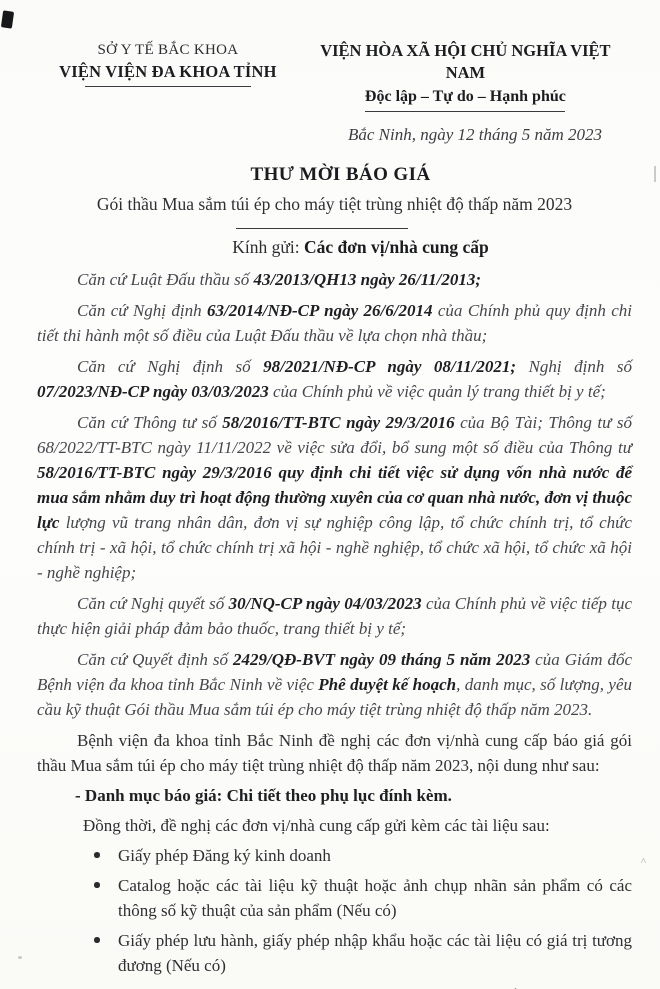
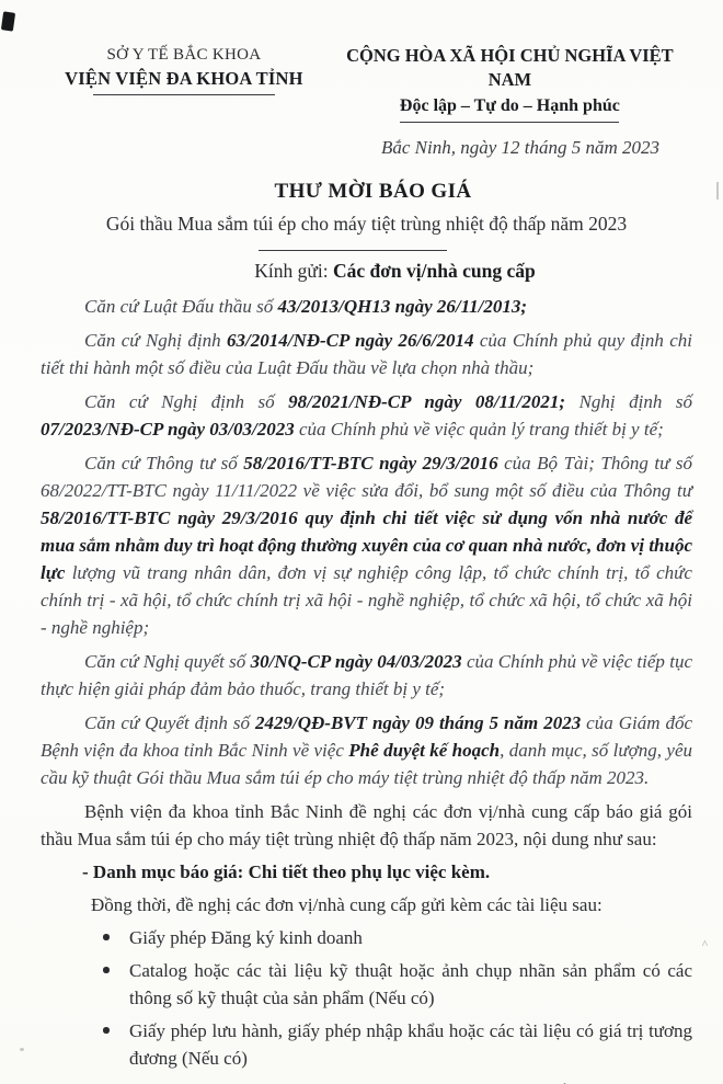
  ^
  SỞ Y TẾ BẮC KHOA
  VIỆN VIỆN ĐA KHOA TỈNH
- VIỆN HÒA XÃ HỘI CHỦ NGHĨA VIỆT NAM
+ CỘNG HÒA XÃ HỘI CHỦ NGHĨA VIỆT NAM
  Độc lập – Tự do – Hạnh phúc
  Bắc Ninh, ngày 12 tháng 5 năm 2023
  THƯ MỜI BÁO GIÁ
  Gói thầu Mua sắm túi ép cho máy tiệt trùng nhiệt độ thấp năm 2023
  Kính gửi: Các đơn vị/nhà cung cấp
  Căn cứ Luật Đấu thầu số 43/2013/QH13 ngày 26/11/2013;
  Căn cứ Nghị định 63/2014/NĐ-CP ngày 26/6/2014 của Chính phủ quy định chi tiết thi hành một số điều của Luật Đấu thầu về lựa chọn nhà thầu;
  Căn cứ Nghị định số 98/2021/NĐ-CP ngày 08/11/2021; Nghị định số 07/2023/NĐ-CP ngày 03/03/2023 của Chính phủ về việc quản lý trang thiết bị y tế;
  Căn cứ Thông tư số 58/2016/TT-BTC ngày 29/3/2016 của Bộ Tài; Thông tư số 68/2022/TT-BTC ngày 11/11/2022 về việc sửa đổi, bổ sung một số điều của Thông tư 58/2016/TT-BTC ngày 29/3/2016 quy định chi tiết việc sử dụng vốn nhà nước để mua sắm nhằm duy trì hoạt động thường xuyên của cơ quan nhà nước, đơn vị thuộc lực lượng vũ trang nhân dân, đơn vị sự nghiệp công lập, tổ chức chính trị, tổ chức chính trị - xã hội, tổ chức chính trị xã hội - nghề nghiệp, tổ chức xã hội, tổ chức xã hội - nghề nghiệp;
  Căn cứ Nghị quyết số 30/NQ-CP ngày 04/03/2023 của Chính phủ về việc tiếp tục thực hiện giải pháp đảm bảo thuốc, trang thiết bị y tế;
  Căn cứ Quyết định số 2429/QĐ-BVT ngày 09 tháng 5 năm 2023 của Giám đốc Bệnh viện đa khoa tỉnh Bắc Ninh về việc Phê duyệt kế hoạch, danh mục, số lượng, yêu cầu kỹ thuật Gói thầu Mua sắm túi ép cho máy tiệt trùng nhiệt độ thấp năm 2023.
  Bệnh viện đa khoa tỉnh Bắc Ninh đề nghị các đơn vị/nhà cung cấp báo giá gói thầu Mua sắm túi ép cho máy tiệt trùng nhiệt độ thấp năm 2023, nội dung như sau:
- - Danh mục báo giá: Chi tiết theo phụ lục đính kèm.
+ - Danh mục báo giá: Chi tiết theo phụ lục việc kèm.
  Đồng thời, đề nghị các đơn vị/nhà cung cấp gửi kèm các tài liệu sau:
  Giấy phép Đăng ký kinh doanh
  Catalog hoặc các tài liệu kỹ thuật hoặc ảnh chụp nhãn sản phẩm có các thông số kỹ thuật của sản phẩm (Nếu có)
  Giấy phép lưu hành, giấy phép nhập khẩu hoặc các tài liệu có giá trị tương đương (Nếu có)
